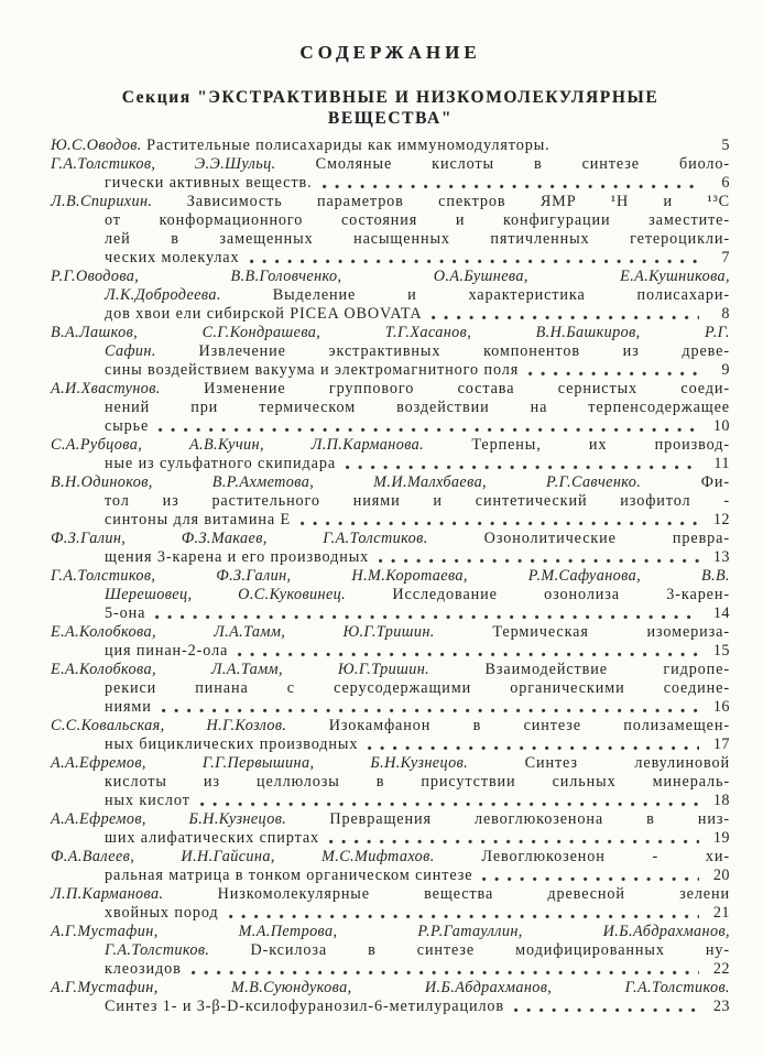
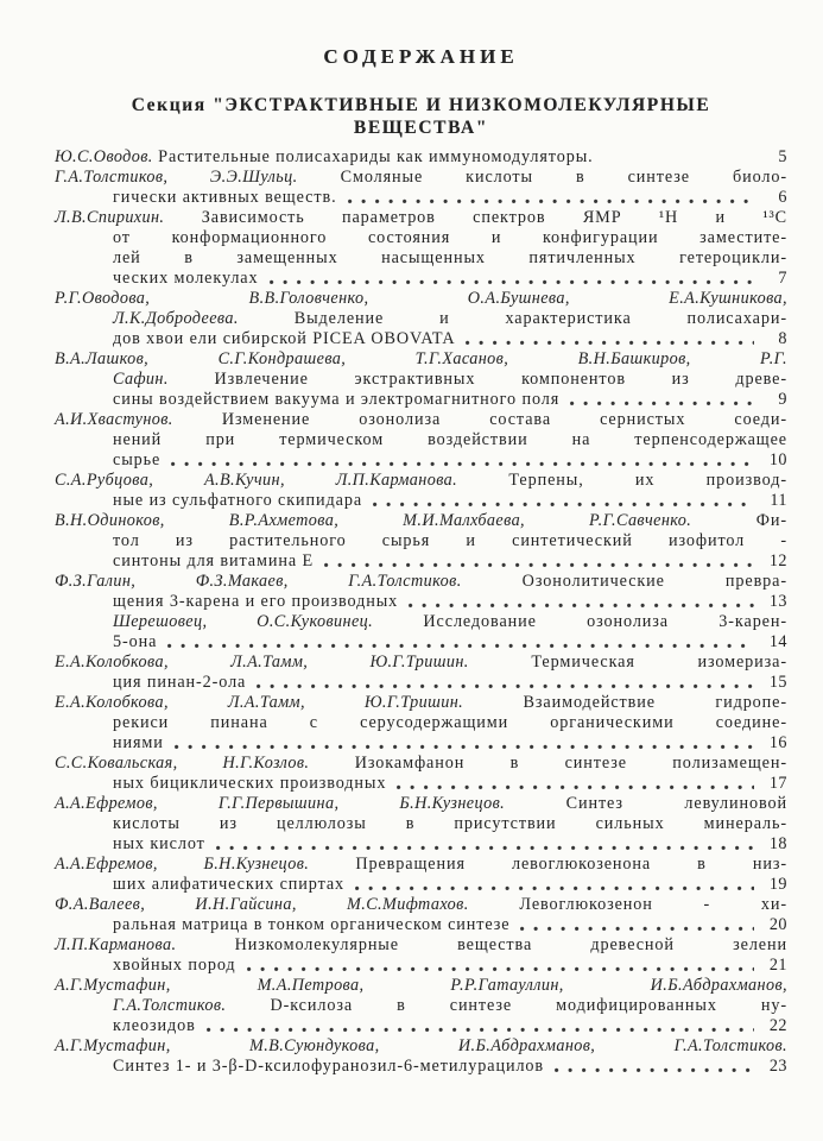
  СОДЕРЖАНИЕ
  Секция "ЭКСТРАКТИВНЫЕ И НИЗКОМОЛЕКУЛЯРНЫЕ
  ВЕЩЕСТВА"
  Ю.С.Оводов. Растительные полисахариды как иммуномодуляторы.
  5
  Г.А.Толстиков, Э.Э.Шульц. Смоляные кислоты в синтезе биоло-
  гически активных веществ.
  6
  Л.В.Спирихин. Зависимость параметров спектров ЯМР ¹H и ¹³C
  от конформационного состояния и конфигурации заместите-
  лей в замещенных насыщенных пятичленных гетероцикли-
  ческих молекулах
  7
  Р.Г.Оводова, В.В.Головченко, О.А.Бушнева, Е.А.Кушникова,
  Л.К.Добродеева. Выделение и характеристика полисахари-
  дов хвои ели сибирской PICEA OBOVATA
  8
  В.А.Лашков, С.Г.Кондрашева, Т.Г.Хасанов, В.Н.Башкиров, Р.Г.
  Сафин. Извлечение экстрактивных компонентов из древе-
  сины воздействием вакуума и электромагнитного поля
  9
- А.И.Хвастунов. Изменение группового состава сернистых соеди-
+ А.И.Хвастунов. Изменение озонолиза состава сернистых соеди-
  нений при термическом воздействии на терпенсодержащее
  сырье
  10
  С.А.Рубцова, А.В.Кучин, Л.П.Карманова. Терпены, их производ-
  ные из сульфатного скипидара
  11
  В.Н.Одиноков, В.Р.Ахметова, М.И.Малхбаева, Р.Г.Савченко. Фи-
- тол из растительного ниями и синтетический изофитол -
+ тол из растительного сырья и синтетический изофитол -
  синтоны для витамина Е
  12
  Ф.З.Галин, Ф.З.Макаев, Г.А.Толстиков. Озонолитические превра-
  щения 3-карена и его производных
  13
- Г.А.Толстиков, Ф.З.Галин, Н.М.Коротаева, Р.М.Сафуанова, В.В.
  Шерешовец, О.С.Куковинец. Исследование озонолиза 3-карен-
  5-она
  14
  Е.А.Колобкова, Л.А.Тамм, Ю.Г.Тришин. Термическая изомериза-
  ция пинан-2-ола
  15
  Е.А.Колобкова, Л.А.Тамм, Ю.Г.Тришин. Взаимодействие гидропе-
  рекиси пинана с серусодержащими органическими соедине-
  ниями
  16
  С.С.Ковальская, Н.Г.Козлов. Изокамфанон в синтезе полизамещен-
  ных бициклических производных
  17
  А.А.Ефремов, Г.Г.Первышина, Б.Н.Кузнецов. Синтез левулиновой
  кислоты из целлюлозы в присутствии сильных минераль-
  ных кислот
  18
  А.А.Ефремов, Б.Н.Кузнецов. Превращения левоглюкозенона в низ-
  ших алифатических спиртах
  19
  Ф.А.Валеев, И.Н.Гайсина, М.С.Мифтахов. Левоглюкозенон - хи-
  ральная матрица в тонком органическом синтезе
  20
  Л.П.Карманова. Низкомолекулярные вещества древесной зелени
  хвойных пород
  21
  А.Г.Мустафин, М.А.Петрова, Р.Р.Гатауллин, И.Б.Абдрахманов,
  Г.А.Толстиков. D-ксилоза в синтезе модифицированных ну-
  клеозидов
  22
  А.Г.Мустафин, М.В.Суюндукова, И.Б.Абдрахманов, Г.А.Толстиков.
  Синтез 1- и 3-β-D-ксилофуранозил-6-метилурацилов
  23
